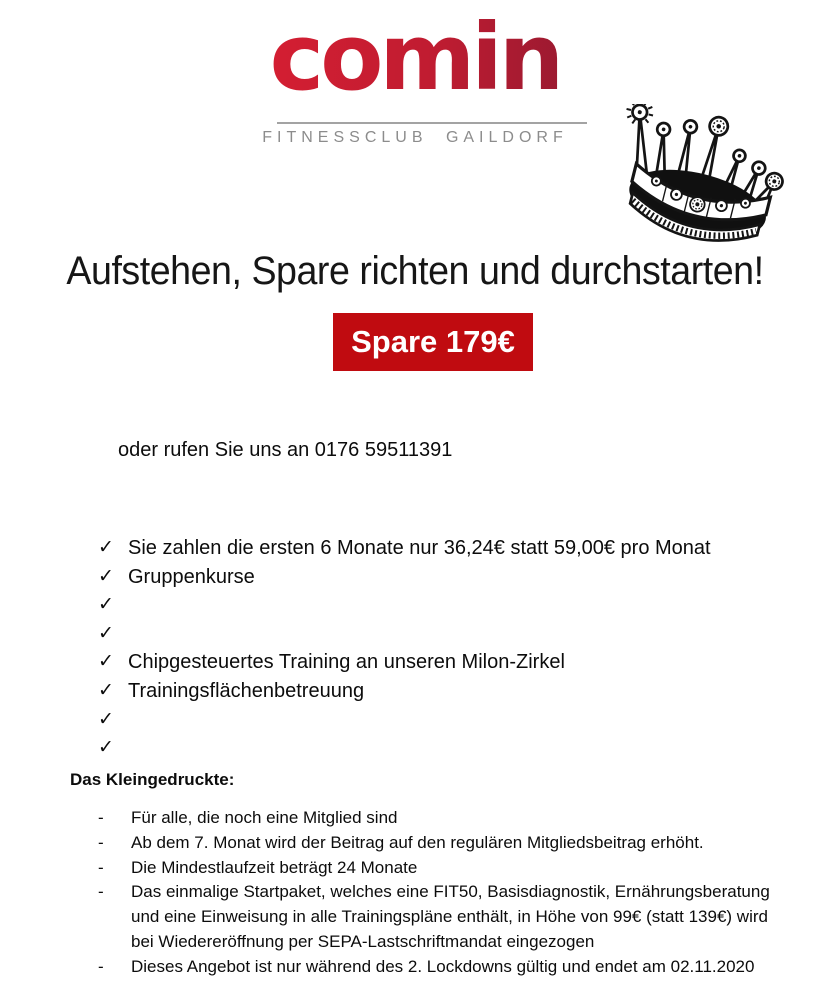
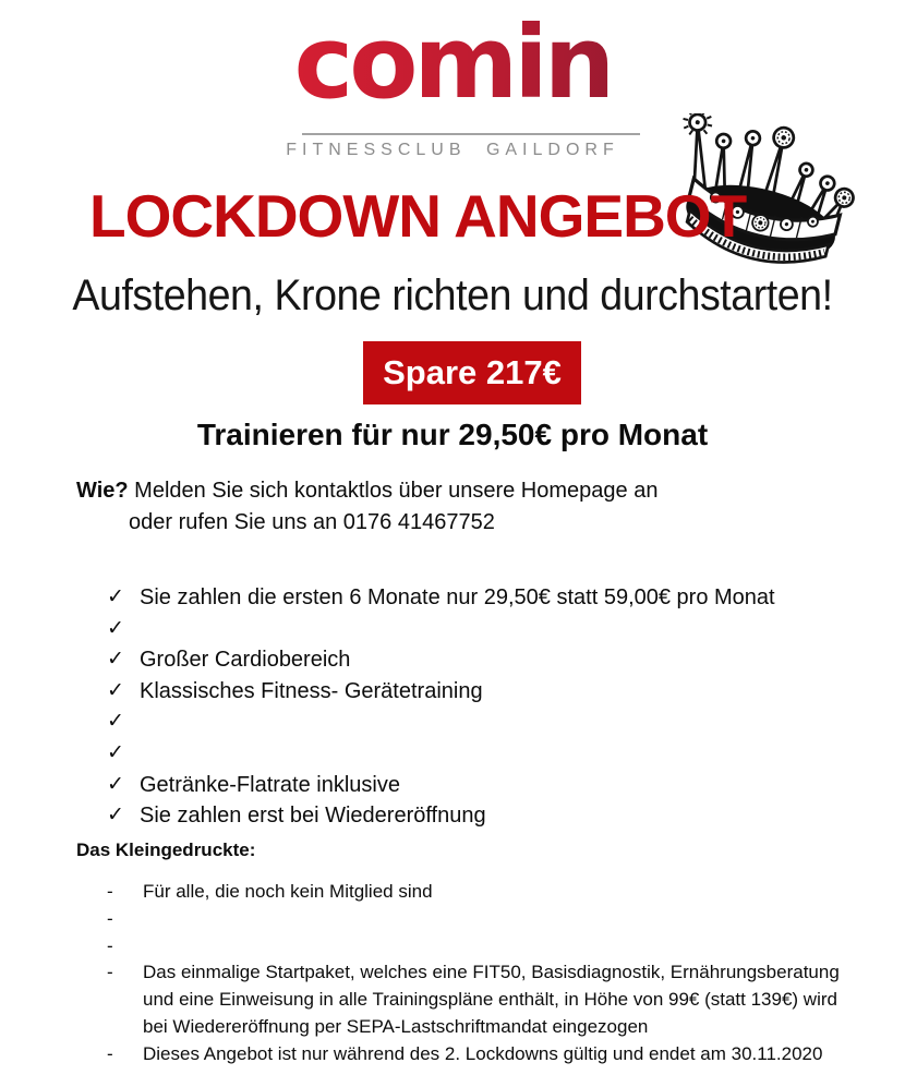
  comin
  FITNESSCLUB GAILDORF
+ LOCKDOWN ANGEBOT
- Aufstehen, Spare richten und durchstarten!
+ Aufstehen, Krone richten und durchstarten!
- Spare 179€
+ Spare 217€
+ Trainieren für nur 29,50€ pro Monat
+ Wie? Melden Sie sich kontaktlos über unsere Homepage an
- oder rufen Sie uns an 0176 59511391
+ oder rufen Sie uns an 0176 41467752
  ✓
- Sie zahlen die ersten 6 Monate nur 36,24€ statt 59,00€ pro Monat
+ Sie zahlen die ersten 6 Monate nur 29,50€ statt 59,00€ pro Monat
  ✓
- Gruppenkurse
  ✓
+ Großer Cardiobereich
  ✓
+ Klassisches Fitness- Gerätetraining
  ✓
- Chipgesteuertes Training an unseren Milon-Zirkel
  ✓
- Trainingsflächenbetreuung
  ✓
+ Getränke-Flatrate inklusive
  ✓
+ Sie zahlen erst bei Wiedereröffnung
  Das Kleingedruckte:
  -
- Für alle, die noch eine Mitglied sind
+ Für alle, die noch kein Mitglied sind
  -
- Ab dem 7. Monat wird der Beitrag auf den regulären Mitgliedsbeitrag erhöht.
  -
- Die Mindestlaufzeit beträgt 24 Monate
  -
  Das einmalige Startpaket, welches eine FIT50, Basisdiagnostik, Ernährungsberatung
  und eine Einweisung in alle Trainingspläne enthält, in Höhe von 99€ (statt 139€) wird
  bei Wiedereröffnung per SEPA-Lastschriftmandat eingezogen
  -
- Dieses Angebot ist nur während des 2. Lockdowns gültig und endet am 02.11.2020
+ Dieses Angebot ist nur während des 2. Lockdowns gültig und endet am 30.11.2020
